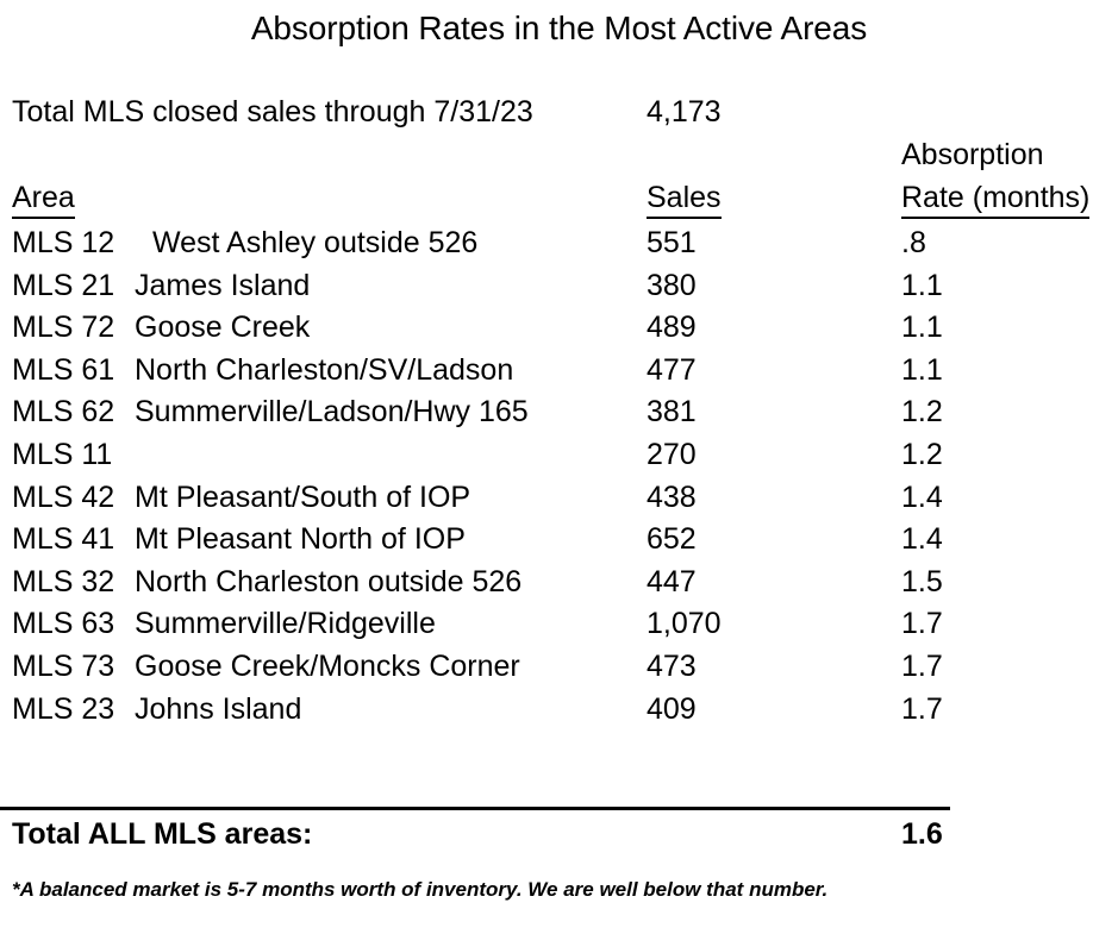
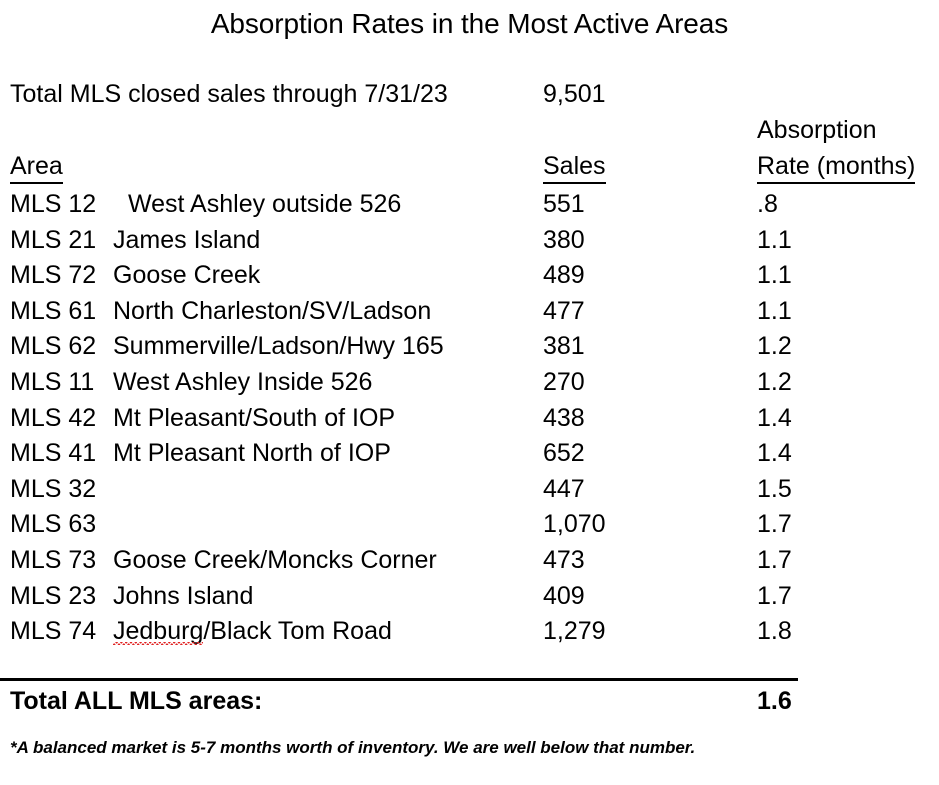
  Absorption Rates in the Most Active Areas
  Total MLS closed sales through 7/31/23
- 4,173
+ 9,501
  Absorption
  Area
  Sales
  Rate (months)
  MLS 12
  West Ashley outside 526
  551
  .8
  MLS 21
  James Island
  380
  1.1
  MLS 72
  Goose Creek
  489
  1.1
  MLS 61
  North Charleston/SV/Ladson
  477
  1.1
  MLS 62
  Summerville/Ladson/Hwy 165
  381
  1.2
  MLS 11
+ West Ashley Inside 526
  270
  1.2
  MLS 42
  Mt Pleasant/South of IOP
  438
  1.4
  MLS 41
  Mt Pleasant North of IOP
  652
  1.4
  MLS 32
- North Charleston outside 526
  447
  1.5
  MLS 63
- Summerville/Ridgeville
  1,070
  1.7
  MLS 73
  Goose Creek/Moncks Corner
  473
  1.7
  MLS 23
  Johns Island
  409
  1.7
+ MLS 74
+ Jedburg/Black Tom Road
+ 1,279
+ 1.8
  Total ALL MLS areas:
  1.6
  *A balanced market is 5-7 months worth of inventory. We are well below that number.
